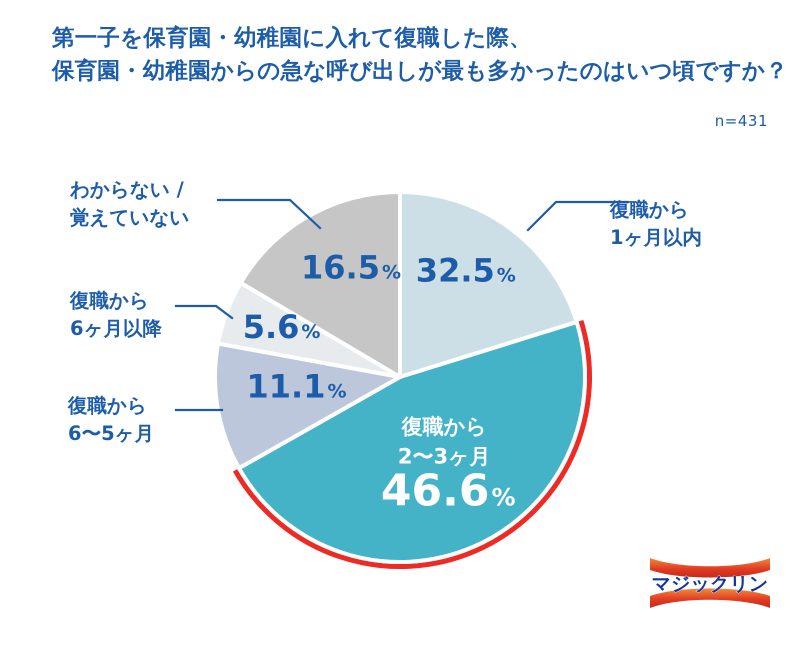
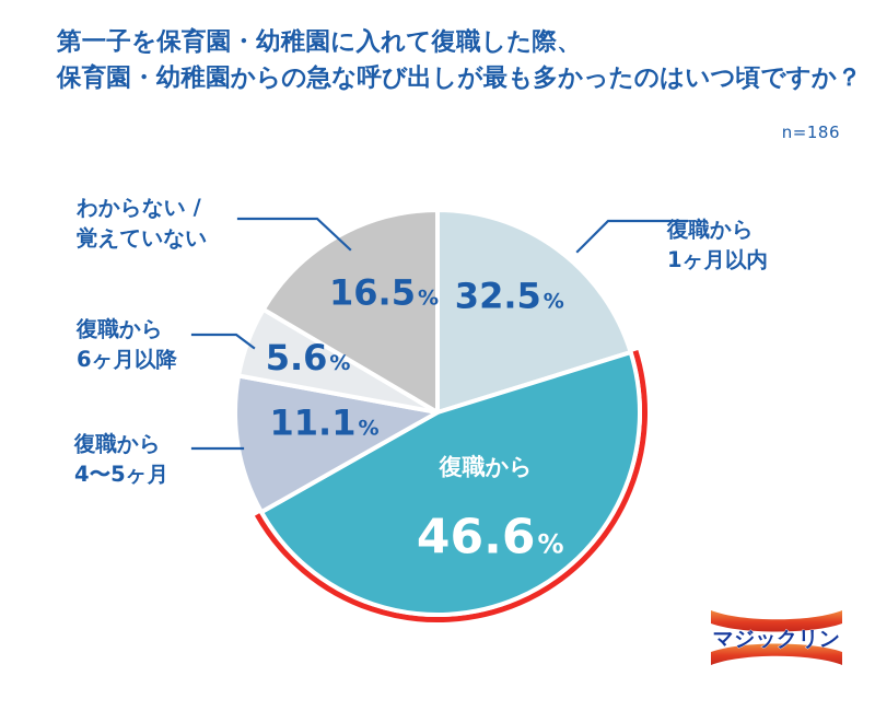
  第一子を保育園・幼稚園に入れて復職した際、
  保育園・幼稚園からの急な呼び出しが最も多かったのはいつ頃ですか？
- n=431
+ n=186
  32.5%
  46.6%
  復職から
- 2〜3ヶ月
  11.1%
  5.6%
  16.5%
  わからない /
  覚えていない
  復職から
  6ヶ月以降
  復職から
- 6〜5ヶ月
+ 4〜5ヶ月
  復職から
  1ヶ月以内
  マジックリン
